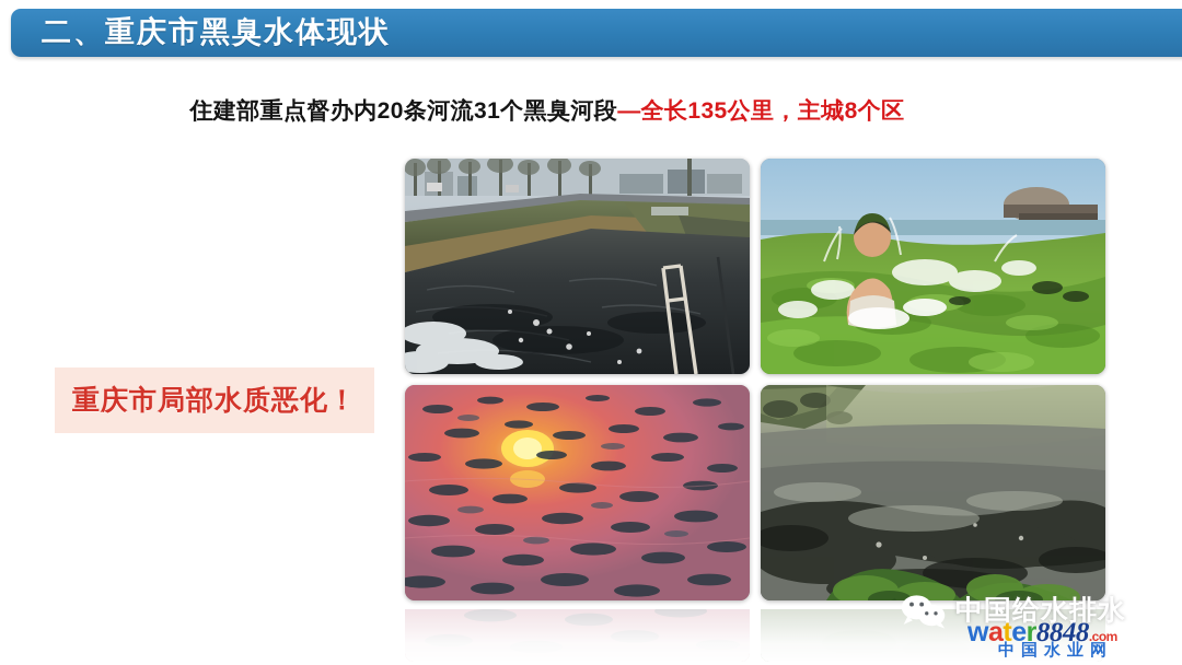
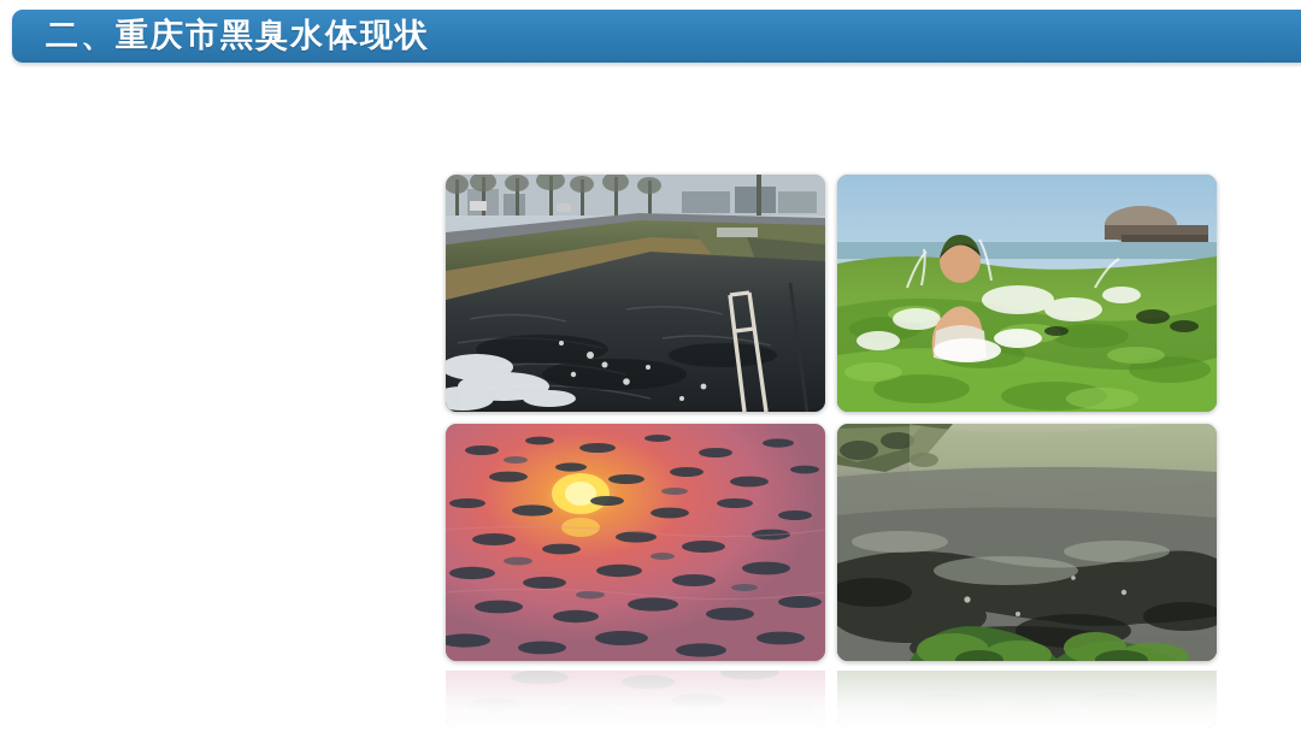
  二、重庆市黑臭水体现状
- 住建部重点督办内20条河流31个黑臭河段—全长135公里，主城8个区
- 重庆市局部水质恶化！
- 中国给水排水
- water8848.com
- 中国水业网
